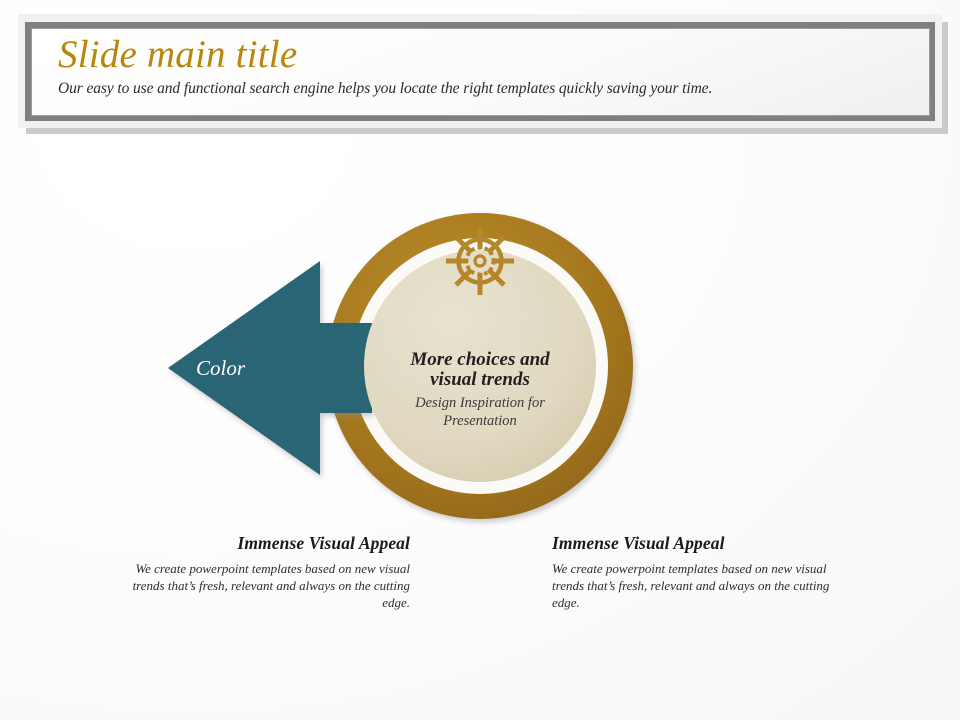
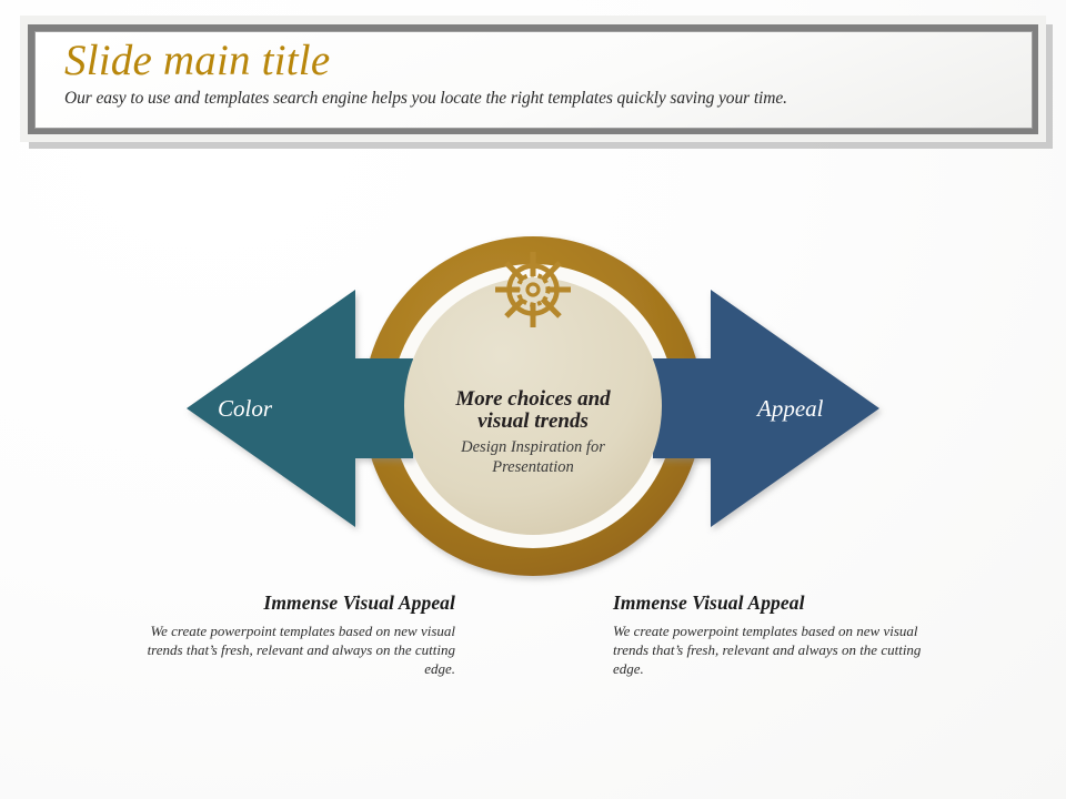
  Slide main title
- Our easy to use and functional search engine helps you locate the right templates quickly saving your time.
+ Our easy to use and templates search engine helps you locate the right templates quickly saving your time.
  Color
+ Appeal
  More choices and
  visual trends
  Design Inspiration for
  Presentation
  Immense Visual Appeal
  We create powerpoint templates based on new visual trends that’s fresh, relevant and always on the cutting edge.
  Immense Visual Appeal
  We create powerpoint templates based on new visual trends that’s fresh, relevant and always on the cutting edge.
